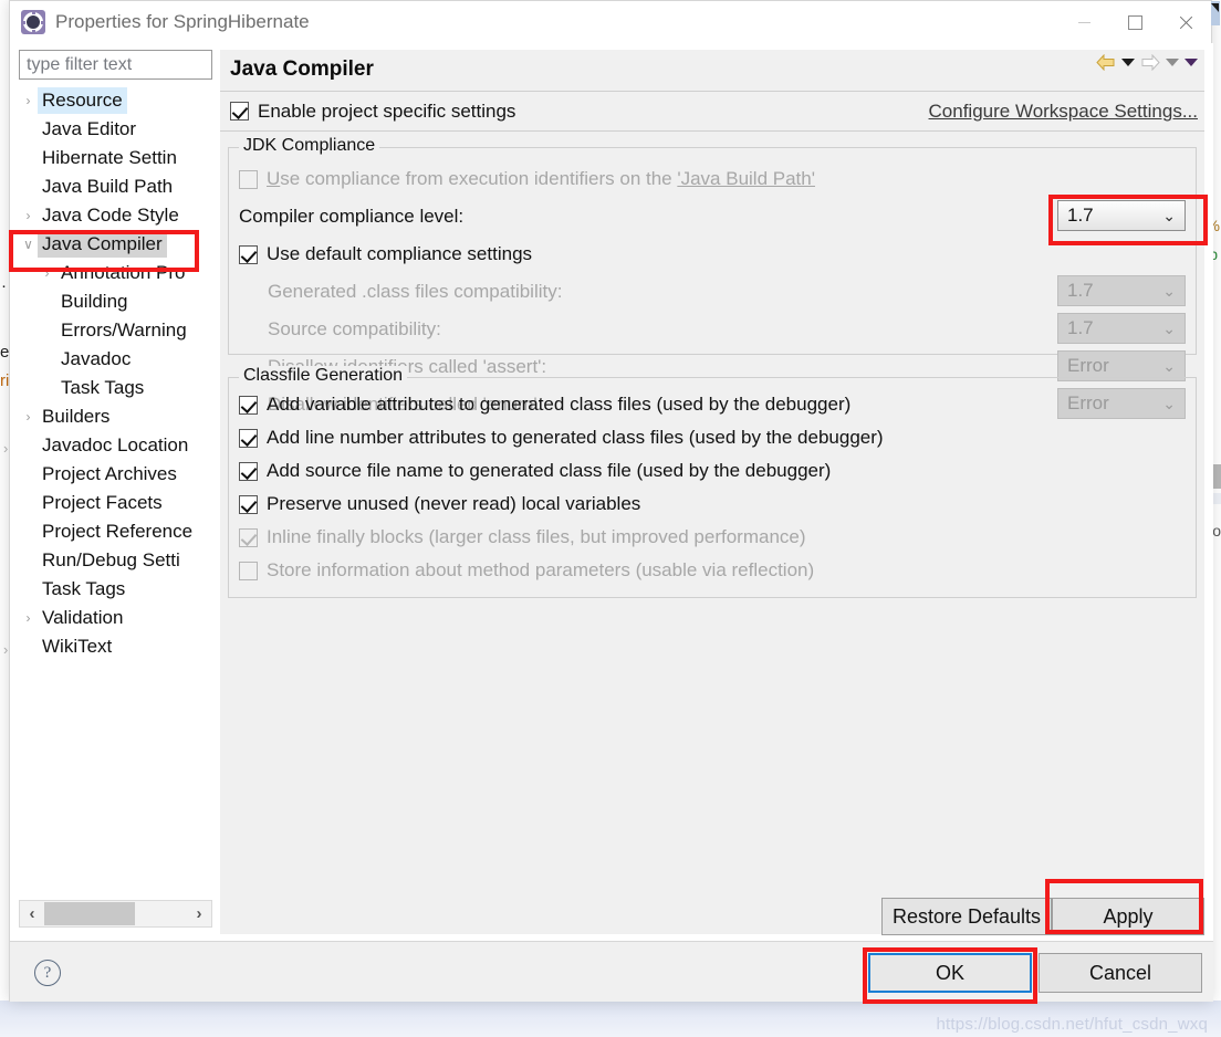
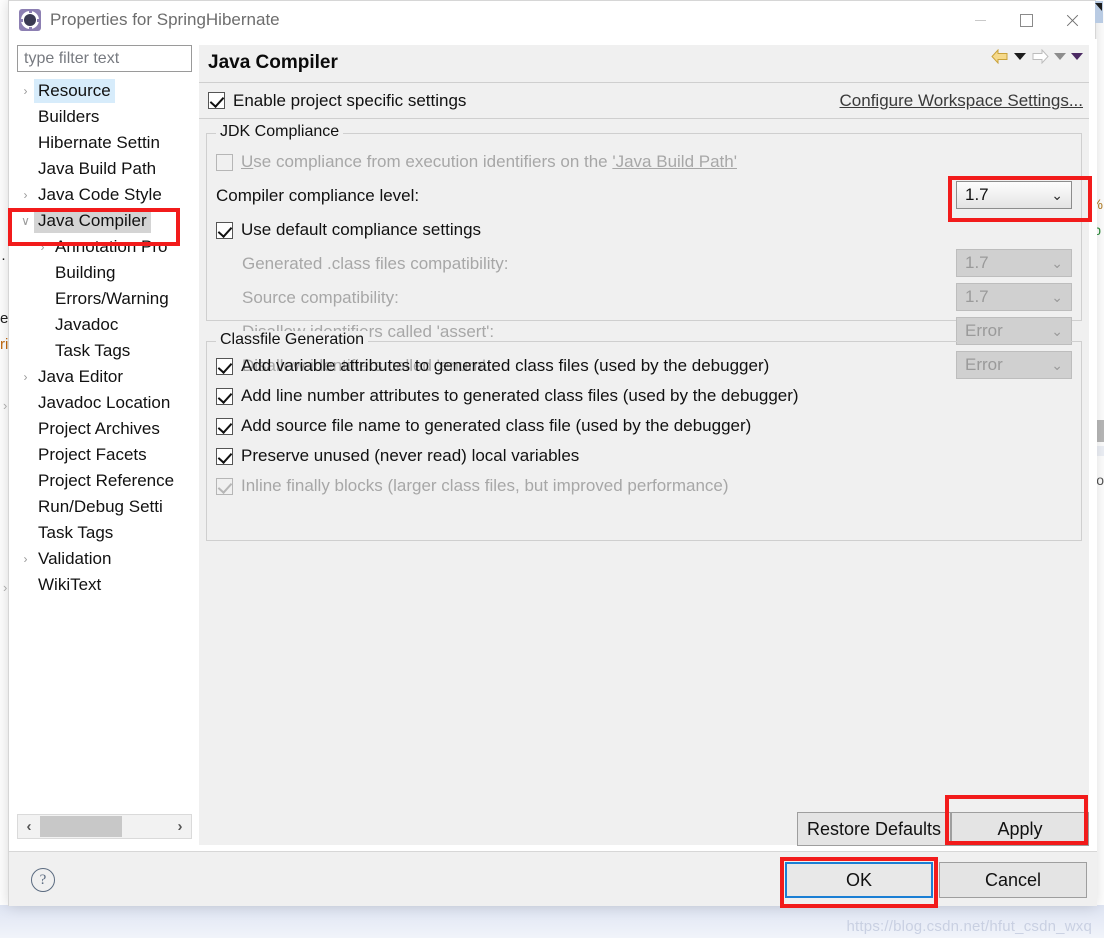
  ·
  e
  ri
  ›
  ›
  p
  https://blog.csdn.net/hfut_csdn_wxq
  Properties for SpringHibernate
  type filter text
  ›
  Resource
- Java Editor
+ Builders
  Hibernate Settin
  Java Build Path
  ›
  Java Code Style
  ∨
  Java Compiler
  ›
  Annotation Pro
  Building
  Errors/Warning
  Javadoc
  Task Tags
  ›
- Builders
+ Java Editor
  Javadoc Location
  Project Archives
  Project Facets
  Project Reference
  Run/Debug Setti
  Task Tags
  ›
  Validation
  WikiText
  ‹
  ›
  Java Compiler
  Enable project specific settings
  Configure Workspace Settings...
  JDK Compliance
  Use compliance from execution identifiers on the 'Java Build Path'
  Compiler compliance level:
  1.7
  ⌄
  Use default compliance settings
  Generated .class files compatibility:
  1.7
  ⌄
  Source compatibility:
  1.7
  ⌄
  Error
  ⌄
  Disallow identifiers called 'enum':
  Error
  ⌄
  Classfile Generation
  Add variable attributes to generated class files (used by the debugger)
  Add line number attributes to generated class files (used by the debugger)
  Add source file name to generated class file (used by the debugger)
  Preserve unused (never read) local variables
  Inline finally blocks (larger class files, but improved performance)
- Store information about method parameters (usable via reflection)
  Restore Defaults
  Apply
  ?
  OK
  Cancel
